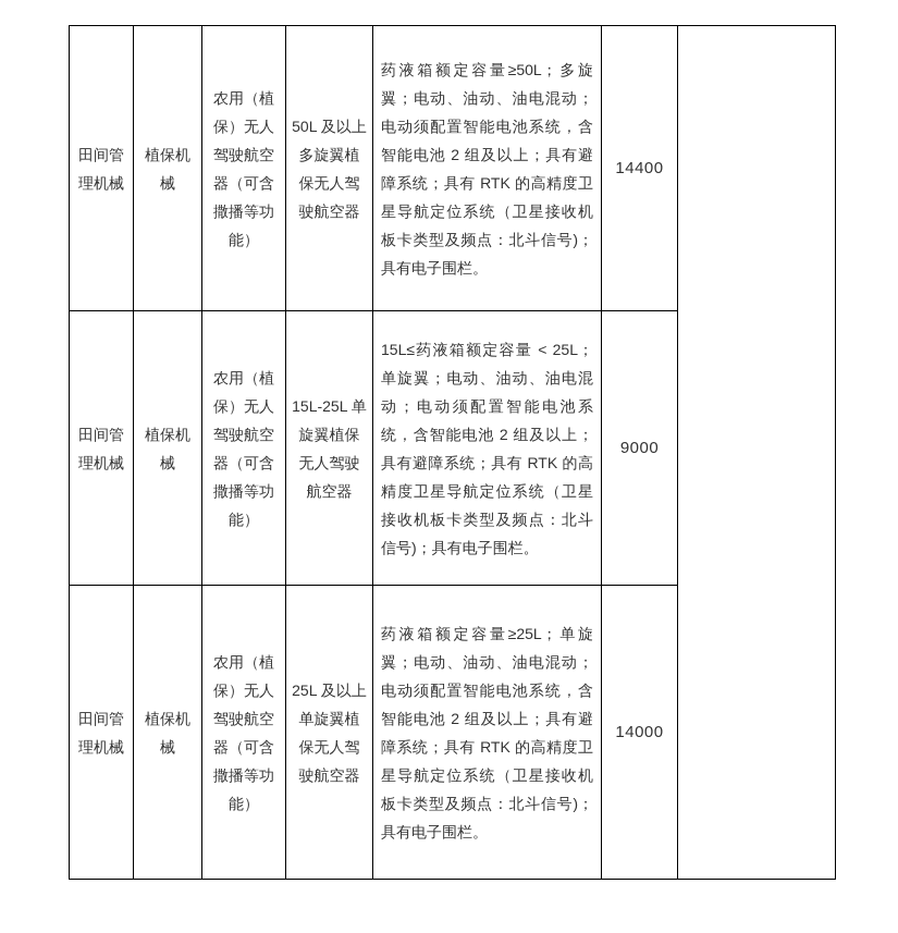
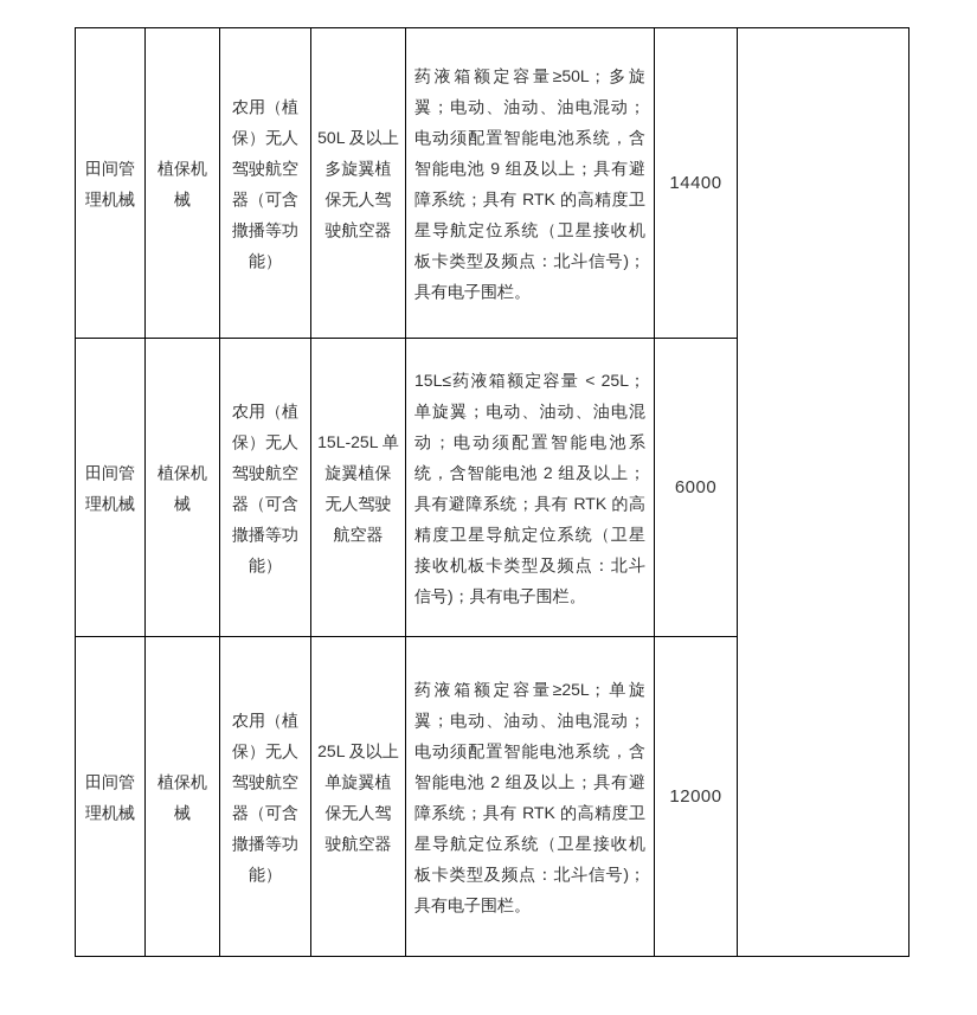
- 田间管理机械	植保机械	农用（植保）无人驾驶航空器（可含撒播等功能）	50L 及以上多旋翼植保无人驾驶航空器	药液箱额定容量≥50L；多旋翼；电动、油动、油电混动；电动须配置智能电池系统，含智能电池 2 组及以上；具有避障系统；具有 RTK 的高精度卫星导航定位系统（卫星接收机板卡类型及频点：北斗信号)；具有电子围栏。	14400
+ 田间管理机械	植保机械	农用（植保）无人驾驶航空器（可含撒播等功能）	50L 及以上多旋翼植保无人驾驶航空器	药液箱额定容量≥50L；多旋翼；电动、油动、油电混动；电动须配置智能电池系统，含智能电池 9 组及以上；具有避障系统；具有 RTK 的高精度卫星导航定位系统（卫星接收机板卡类型及频点：北斗信号)；具有电子围栏。	14400
- 田间管理机械	植保机械	农用（植保）无人驾驶航空器（可含撒播等功能）	15L-25L 单旋翼植保无人驾驶航空器	15L≤药液箱额定容量 < 25L；单旋翼；电动、油动、油电混动；电动须配置智能电池系统，含智能电池 2 组及以上；具有避障系统；具有 RTK 的高精度卫星导航定位系统（卫星接收机板卡类型及频点：北斗信号)；具有电子围栏。	9000
+ 田间管理机械	植保机械	农用（植保）无人驾驶航空器（可含撒播等功能）	15L-25L 单旋翼植保无人驾驶航空器	15L≤药液箱额定容量 < 25L；单旋翼；电动、油动、油电混动；电动须配置智能电池系统，含智能电池 2 组及以上；具有避障系统；具有 RTK 的高精度卫星导航定位系统（卫星接收机板卡类型及频点：北斗信号)；具有电子围栏。	6000
- 田间管理机械	植保机械	农用（植保）无人驾驶航空器（可含撒播等功能）	25L 及以上单旋翼植保无人驾驶航空器	药液箱额定容量≥25L；单旋翼；电动、油动、油电混动；电动须配置智能电池系统，含智能电池 2 组及以上；具有避障系统；具有 RTK 的高精度卫星导航定位系统（卫星接收机板卡类型及频点：北斗信号)；具有电子围栏。	14000
+ 田间管理机械	植保机械	农用（植保）无人驾驶航空器（可含撒播等功能）	25L 及以上单旋翼植保无人驾驶航空器	药液箱额定容量≥25L；单旋翼；电动、油动、油电混动；电动须配置智能电池系统，含智能电池 2 组及以上；具有避障系统；具有 RTK 的高精度卫星导航定位系统（卫星接收机板卡类型及频点：北斗信号)；具有电子围栏。	12000
